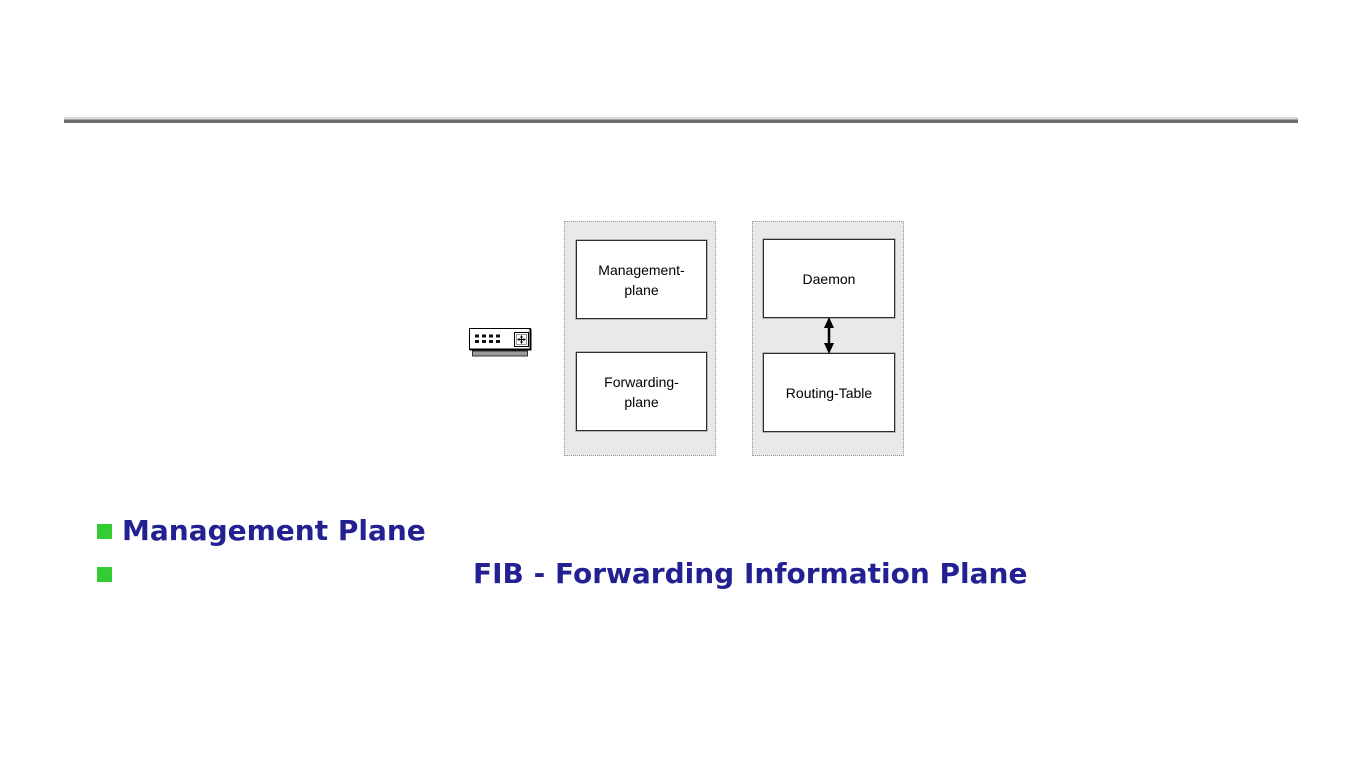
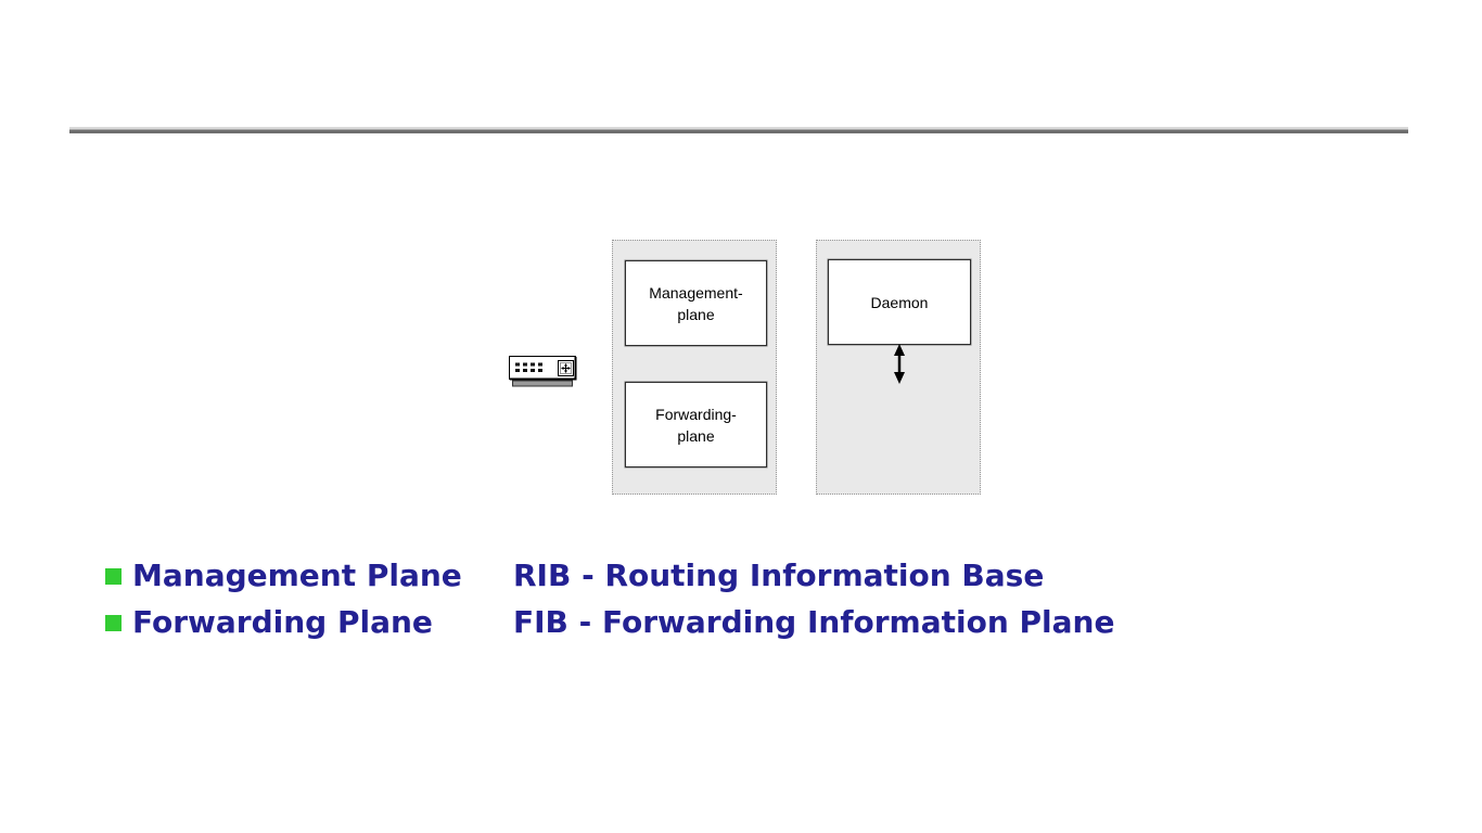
  Management-
  plane
  Forwarding-
  plane
  Daemon
- Routing-Table
  Management Plane
+ Forwarding Plane
+ RIB - Routing Information Base
  FIB - Forwarding Information Plane
